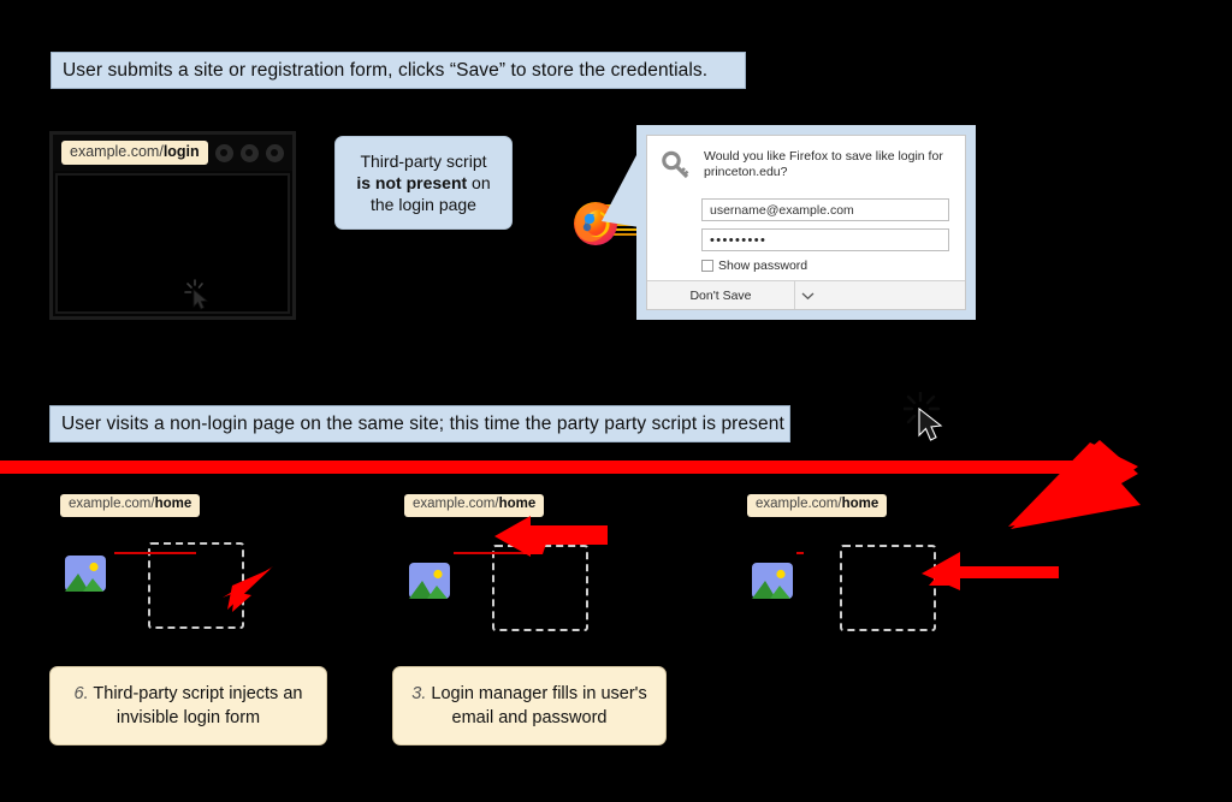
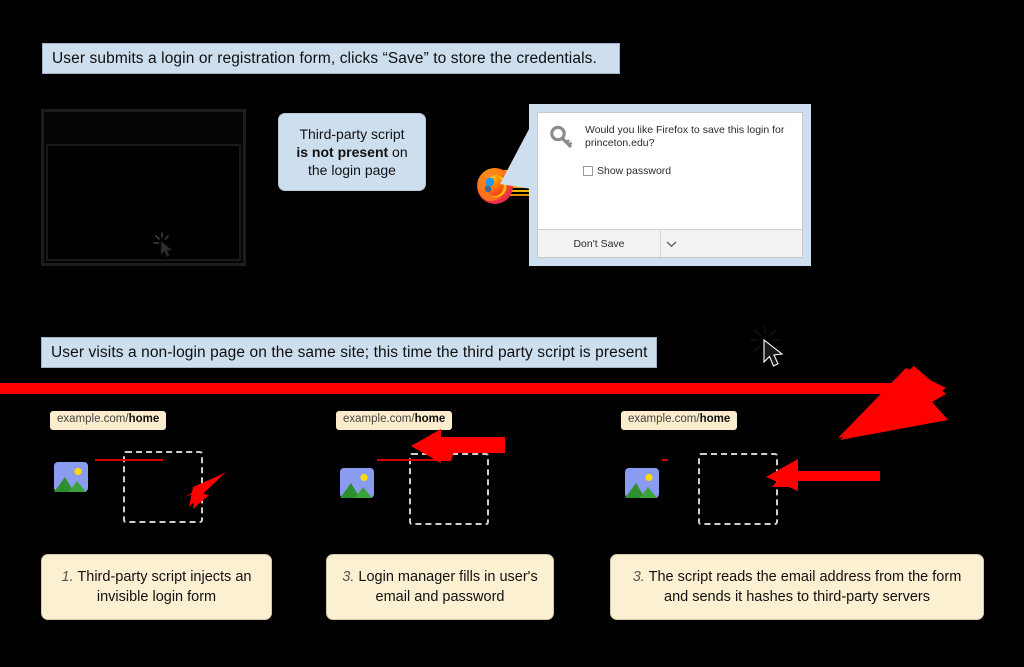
- User submits a site or registration form, clicks “Save” to store the credentials.
+ User submits a login or registration form, clicks “Save” to store the credentials.
- example.com/login
  Third-party script
  is not present on
  the login page
- Would you like Firefox to save like login for princeton.edu?
+ Would you like Firefox to save this login for princeton.edu?
- username@example.com
- •••••••••
  Show password
  Don't Save
- User visits a non-login page on the same site; this time the party party script is present
+ User visits a non-login page on the same site; this time the third party script is present
  example.com/home
  example.com/home
  example.com/home
- 6. Third-party script injects an invisible login form
+ 1. Third-party script injects an invisible login form
  3. Login manager fills in user's email and password
+ 3. The script reads the email address from the form and sends it hashes to third-party servers
